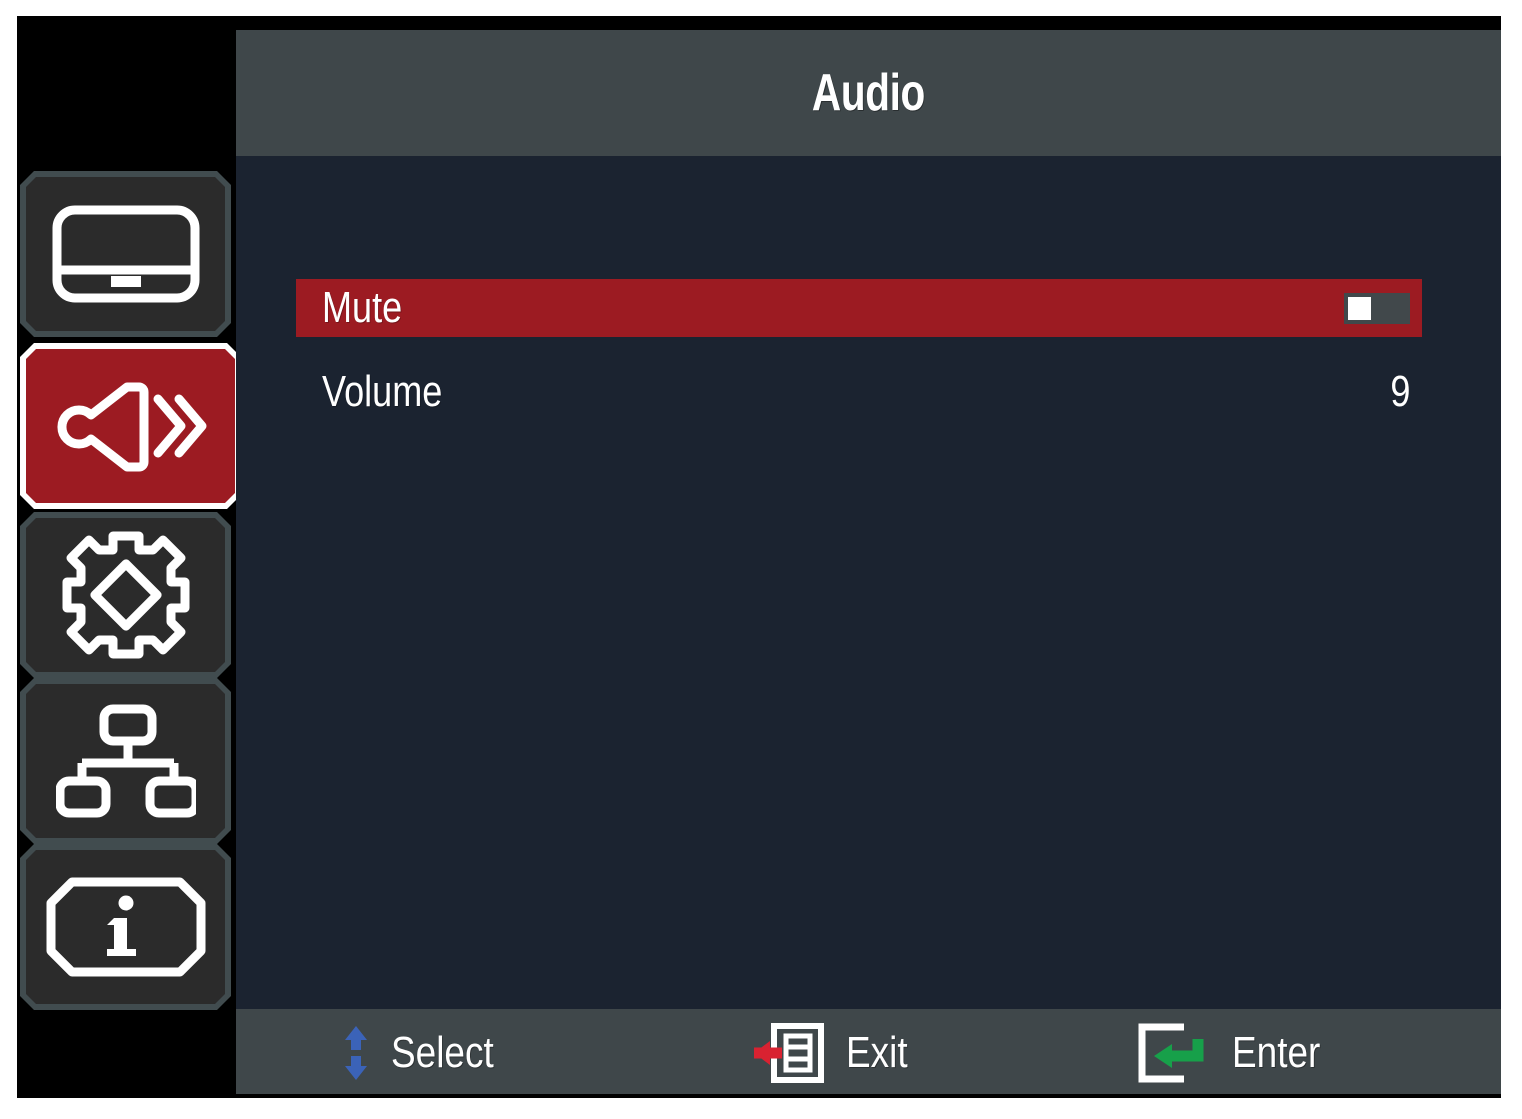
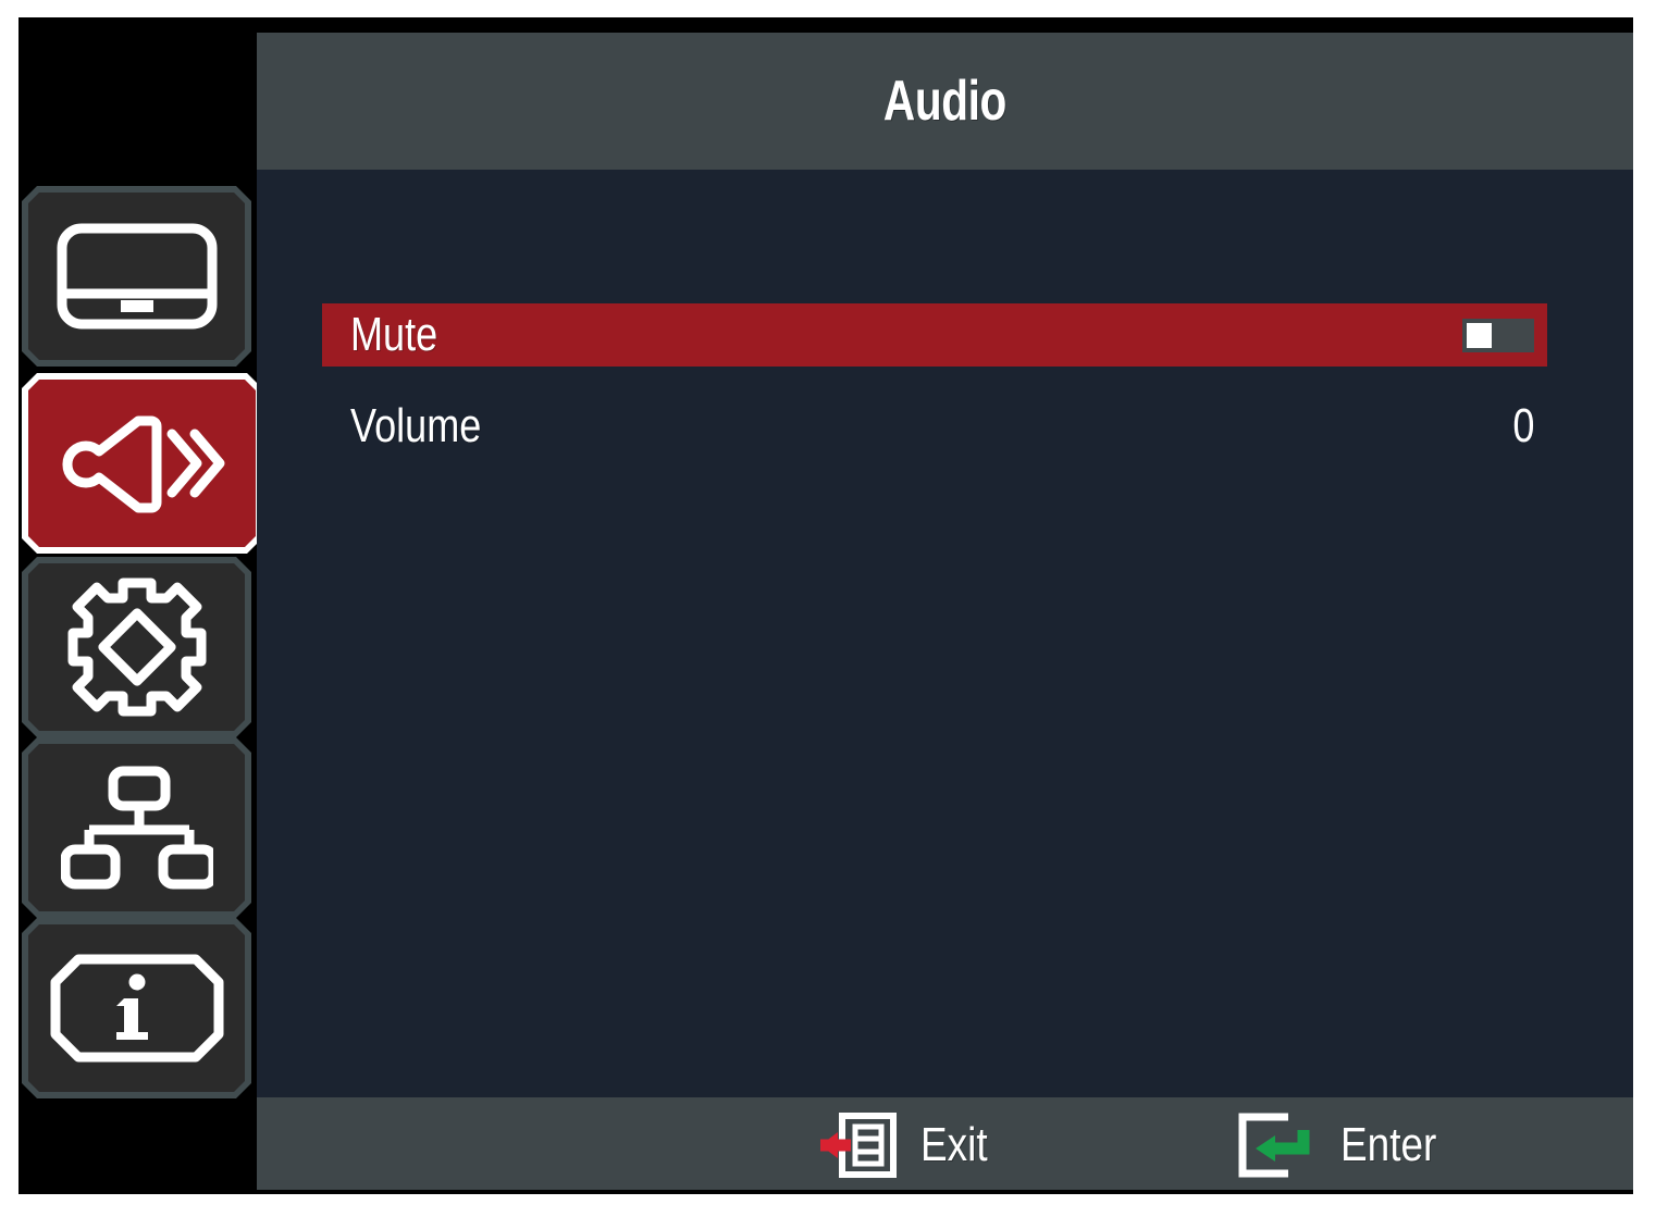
  Audio
  Mute
  Volume
- 9
+ 0
- Select
  Exit
  Enter
